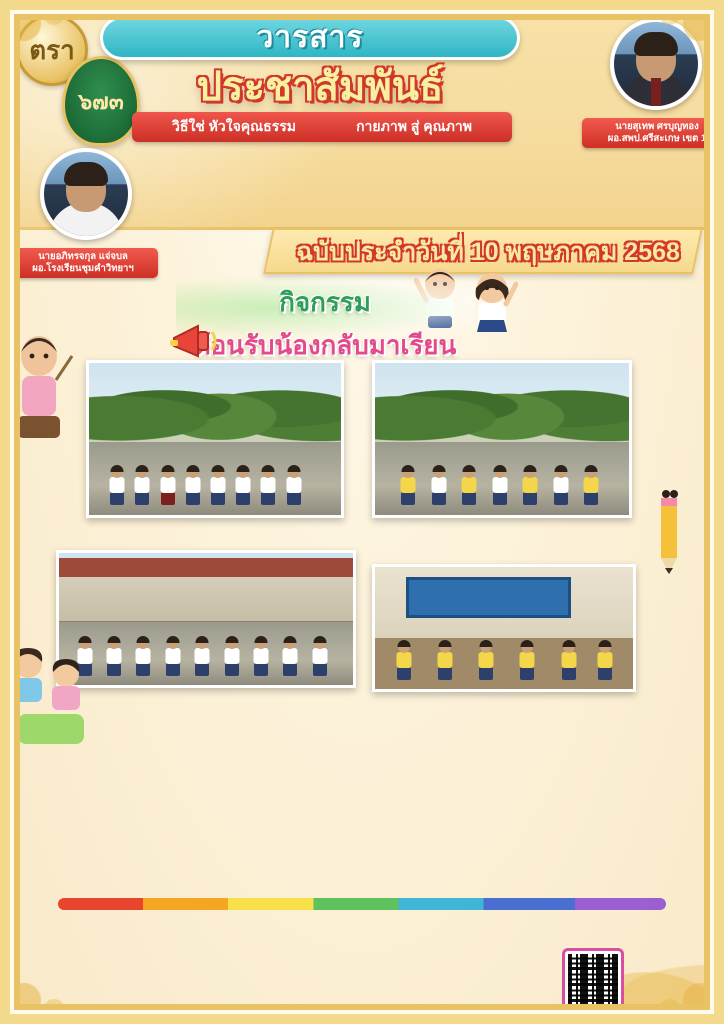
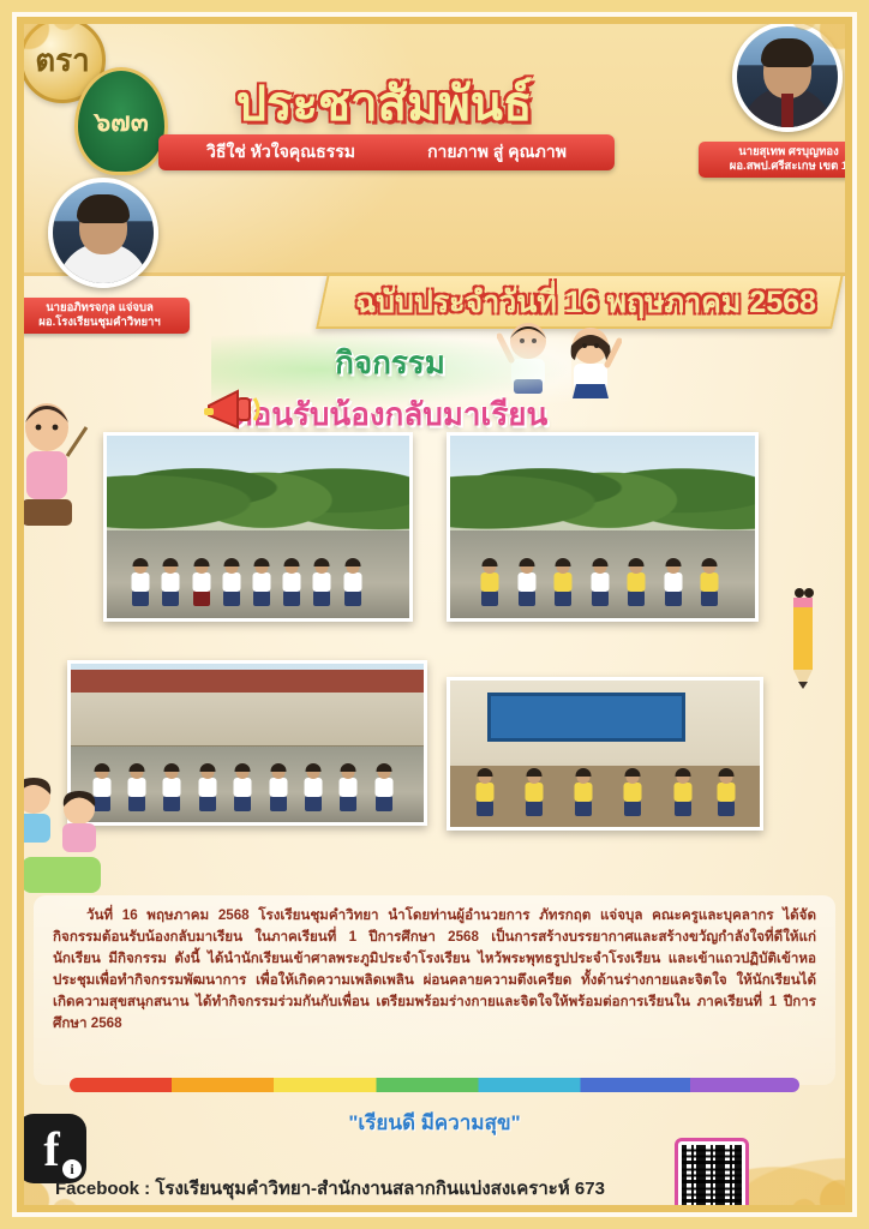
- วารสาร
  ประชาสัมพันธ์
  วิธีใช่ หัวใจคุณธรรม
  กายภาพ สู่ คุณภาพ
  นายสุเทพ ศรบุญทอง
  ผอ.สพป.ศรีสะเกษ เขต 1
  นายอภิทรจกุล แจ่จบล
  ผอ.โรงเรียนชุมคำวิทยาฯ
- ฉบับประจำวันที่ 10 พฤษภาคม 2568
+ ฉบับประจำวันที่ 16 พฤษภาคม 2568
  กิจกรรม
  อนรับน้องกลับมาเรียน
+ วันที่ 16 พฤษภาคม 2568 โรงเรียนชุมคำวิทยา นำโดยท่านผู้อำนวยการ ภัทรกฤต แจ่จบุล คณะครูและบุคลากร ได้จัดกิจกรรมต้อนรับน้องกลับมาเรียน ในภาคเรียนที่ 1 ปีการศึกษา 2568 เป็นการสร้างบรรยากาศและสร้างขวัญกำลังใจที่ดีให้แก่นักเรียน มีกิจกรรม ดังนี้ ได้นำนักเรียนเข้าศาลพระภูมิประจำโรงเรียน ไหว้พระพุทธรูปประจำโรงเรียน และเข้าแถวปฏิบัติเข้าหอประชุมเพื่อทำกิจกรรมพัฒนาการ เพื่อให้เกิดความเพลิดเพลิน ผ่อนคลายความตึงเครียด ทั้งด้านร่างกายและจิตใจ ให้นักเรียนได้เกิดความสุขสนุกสนาน ได้ทำกิจกรรมร่วมกันกับเพื่อน เตรียมพร้อมร่างกายและจิตใจให้พร้อมต่อการเรียนใน ภาคเรียนที่ 1 ปีการศึกษา 2568
+ "เรียนดี มีความสุข"
+ f
+ i
+ Facebook : โรงเรียนชุมคำวิทยา-สำนักงานสลากกินแบ่งสงเคราะห์ 673
